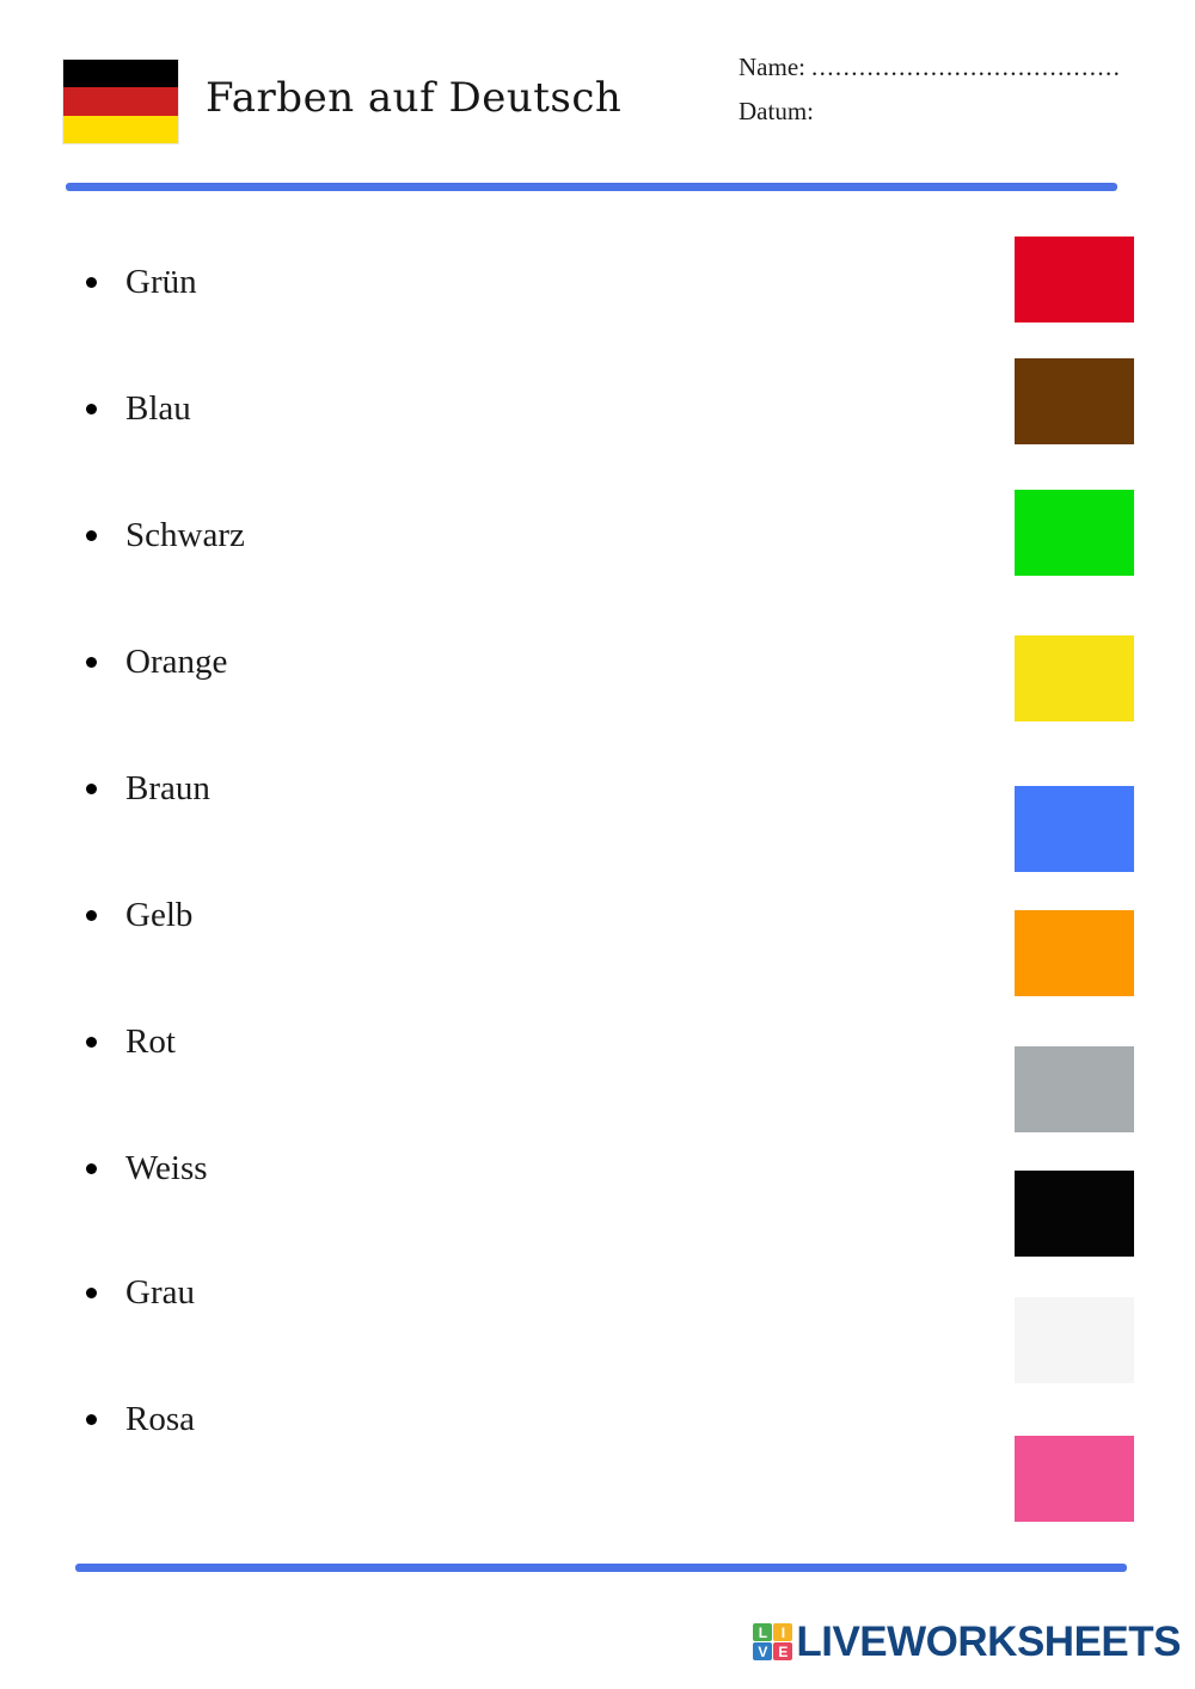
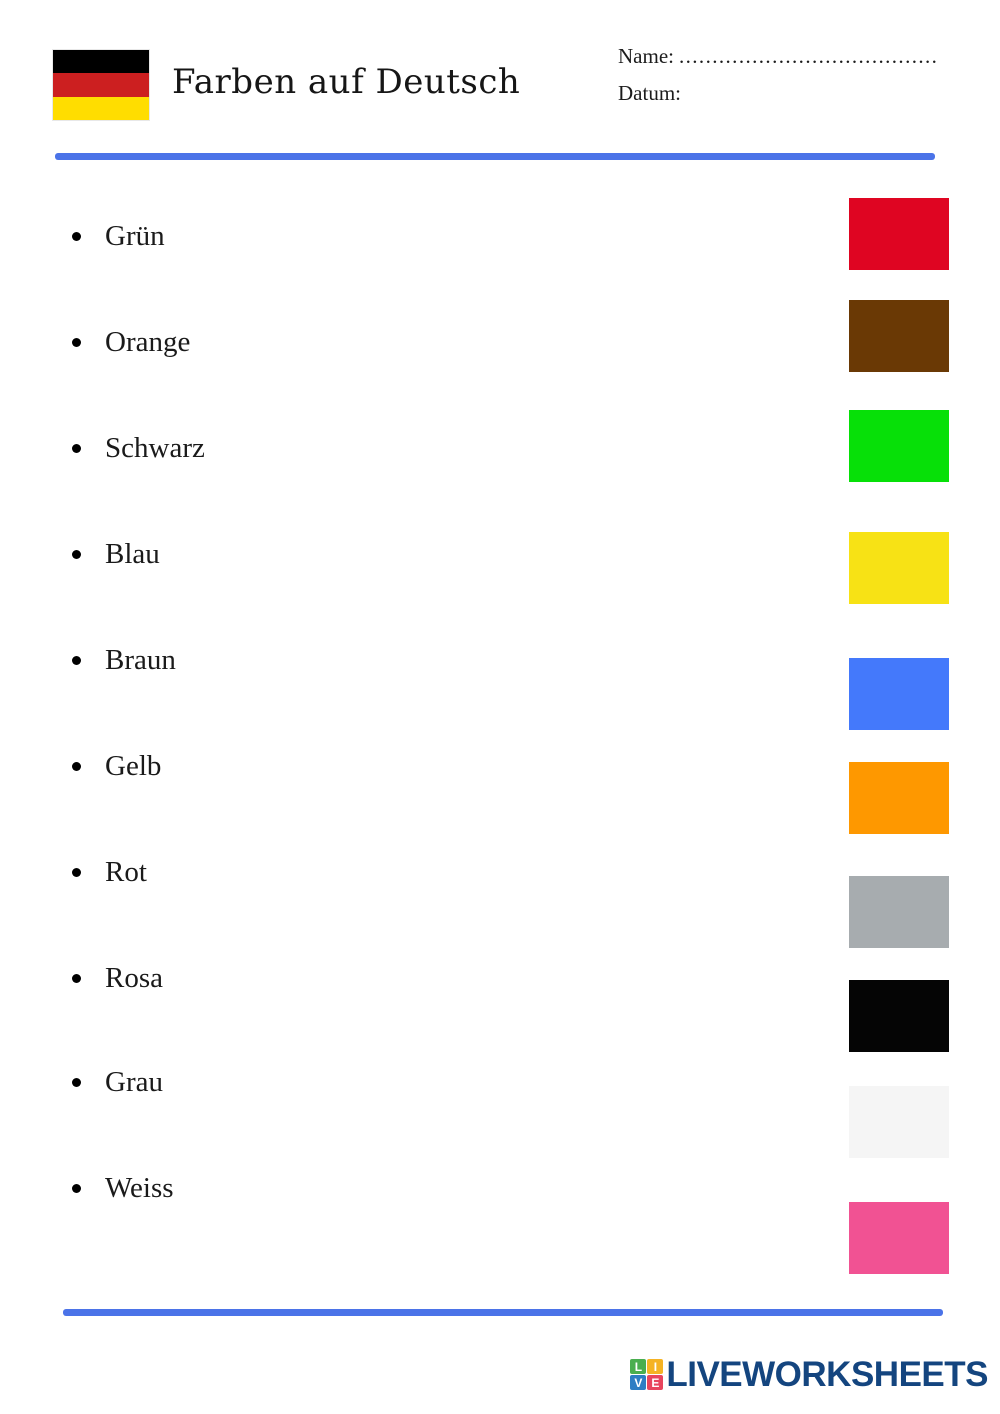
  Farben auf Deutsch
  Name:
  .......................................
  Datum:
  Grün
- Blau
+ Orange
  Schwarz
- Orange
+ Blau
  Braun
  Gelb
  Rot
- Weiss
+ Rosa
  Grau
- Rosa
+ Weiss
  L
  I
  V
  E
  LIVEWORKSHEETS
